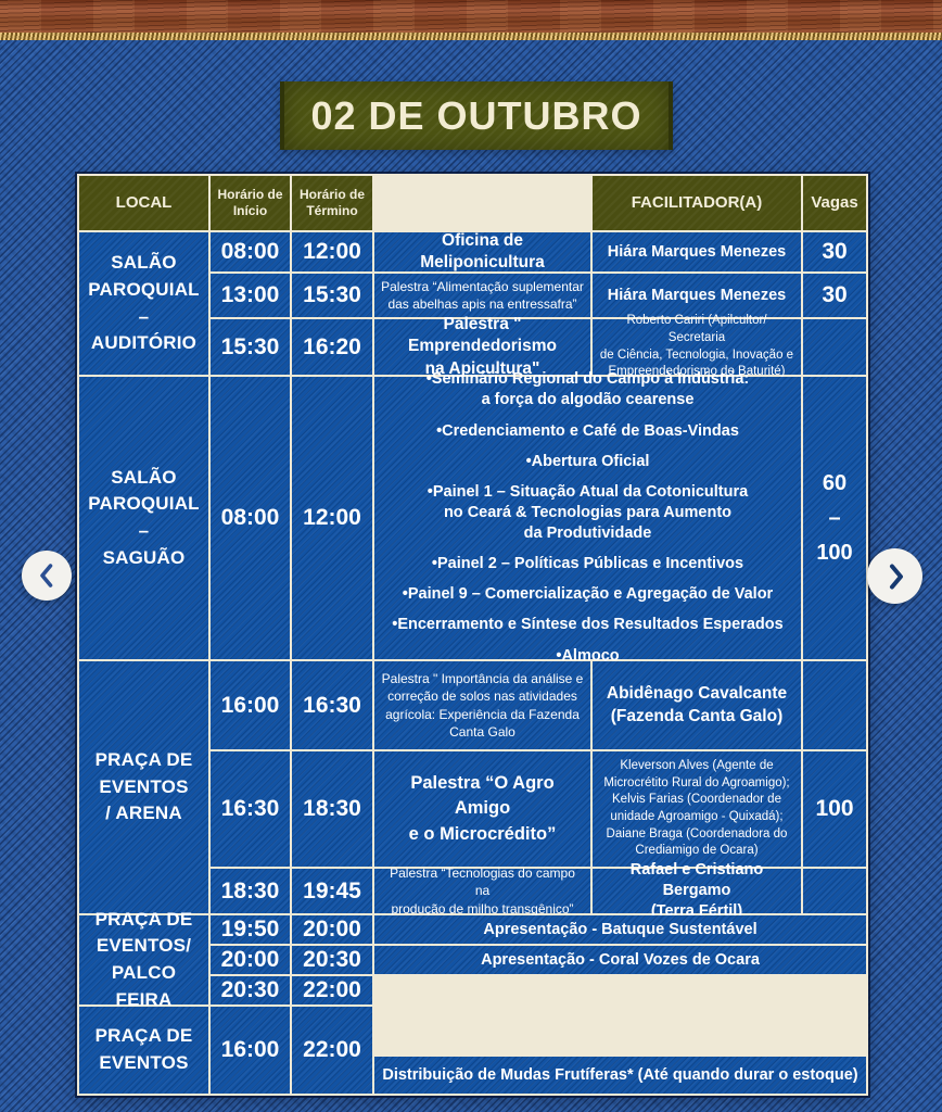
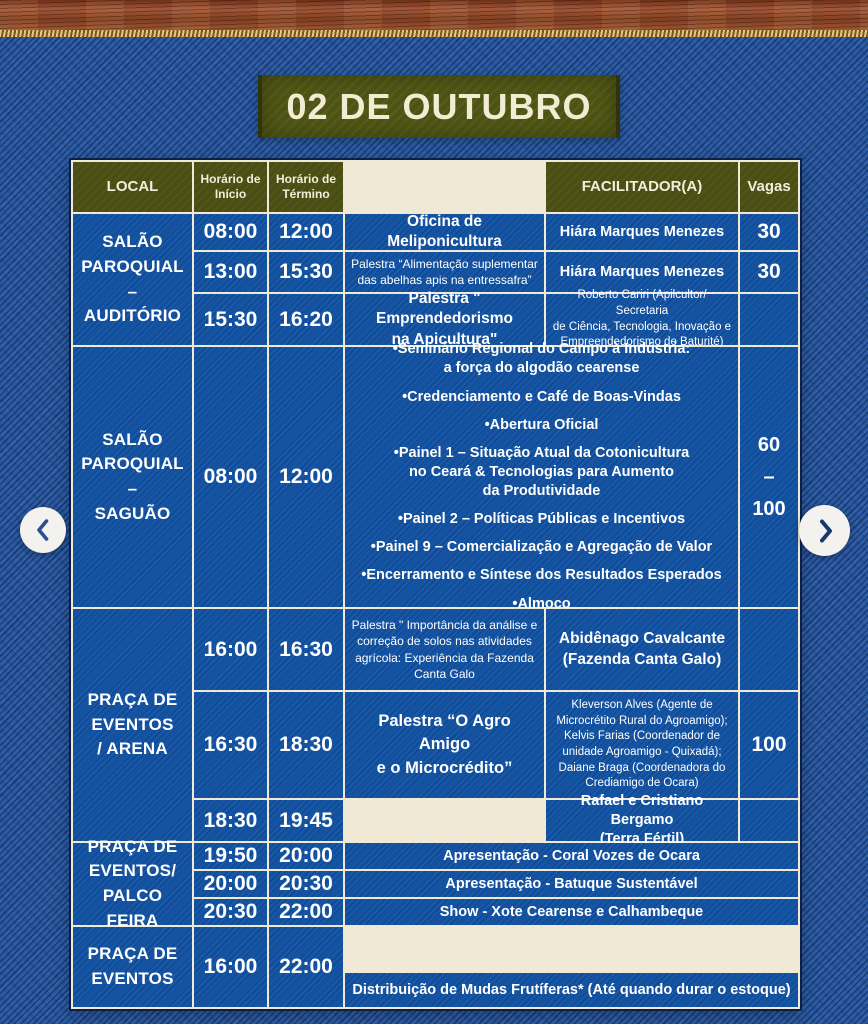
  02 DE OUTUBRO
  LOCAL
  Horário de
  Início
  Horário de
  Término
  FACILITADOR(A)
  Vagas
  SALÃO
  PAROQUIAL
  –
  AUDITÓRIO
  08:00
  12:00
  Oficina de Meliponicultura
  Hiára Marques Menezes
  30
  13:00
  15:30
  Palestra “Alimentação suplementar
  das abelhas apis na entressafra”
  Hiára Marques Menezes
  30
  15:30
  16:20
  Palestra " Emprendedorismo
  na Apicultura"
  Roberto Cariri (Apilcultor/ Secretaria
  de Ciência, Tecnologia, Inovação e
  Empreendedorismo de Baturité)
  SALÃO
  PAROQUIAL
  –
  SAGUÃO
  08:00
  12:00
  •Seminário Regional do Campo à Indústria:
  a força do algodão cearense
  •Credenciamento e Café de Boas-Vindas
  •Abertura Oficial
  •Painel 1 – Situação Atual da Cotonicultura
  no Ceará & Tecnologias para Aumento
  da Produtividade
  •Painel 2 – Políticas Públicas e Incentivos
  •Painel 9 – Comercialização e Agregação de Valor
  •Encerramento e Síntese dos Resultados Esperados
  •Almoço
  60
  –
  100
  PRAÇA DE
  EVENTOS
  / ARENA
  16:00
  16:30
  Palestra " Importância da análise e
  correção de solos nas atividades
  agrícola: Experiência da Fazenda
  Canta Galo
  Abidênago Cavalcante
  (Fazenda Canta Galo)
  16:30
  18:30
  Palestra “O Agro Amigo
  e o Microcrédito”
  Kleverson Alves (Agente de
  Microcrétito Rural do Agroamigo);
  Kelvis Farias (Coordenador de
  unidade Agroamigo - Quixadá);
  Daiane Braga (Coordenadora do
  Crediamigo de Ocara)
  100
  18:30
  19:45
- Palestra “Tecnologias do campo na
- produção de milho transgênico”
  Rafael e Cristiano Bergamo
  (Terra Fértil)
  PRAÇA DE
  EVENTOS/
  PALCO FEIRA
  19:50
  20:00
- Apresentação - Batuque Sustentável
+ Apresentação - Coral Vozes de Ocara
  20:00
  20:30
- Apresentação - Coral Vozes de Ocara
+ Apresentação - Batuque Sustentável
  20:30
  22:00
+ Show - Xote Cearense e Calhambeque
  PRAÇA DE
  EVENTOS
  16:00
  22:00
  Distribuição de Mudas Frutíferas* (Até quando durar o estoque)
